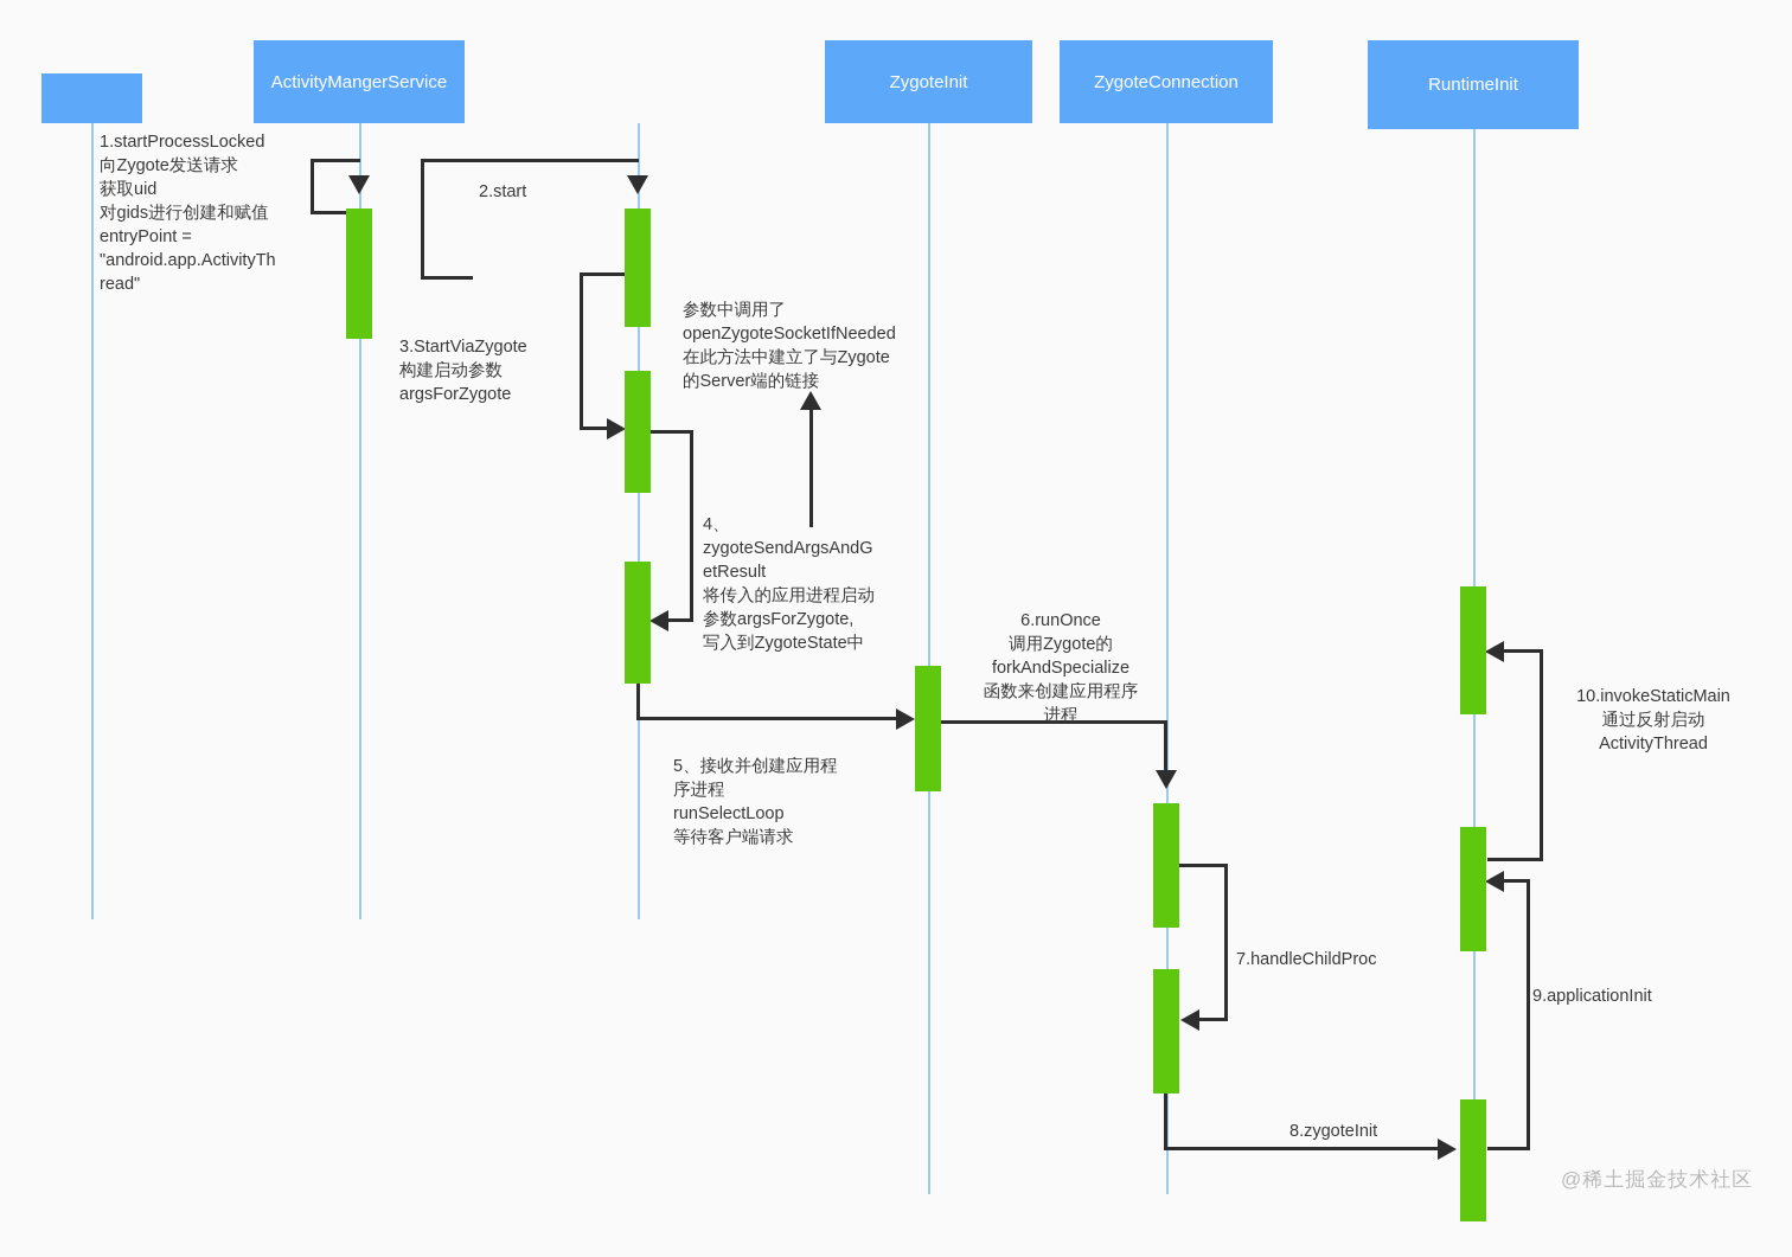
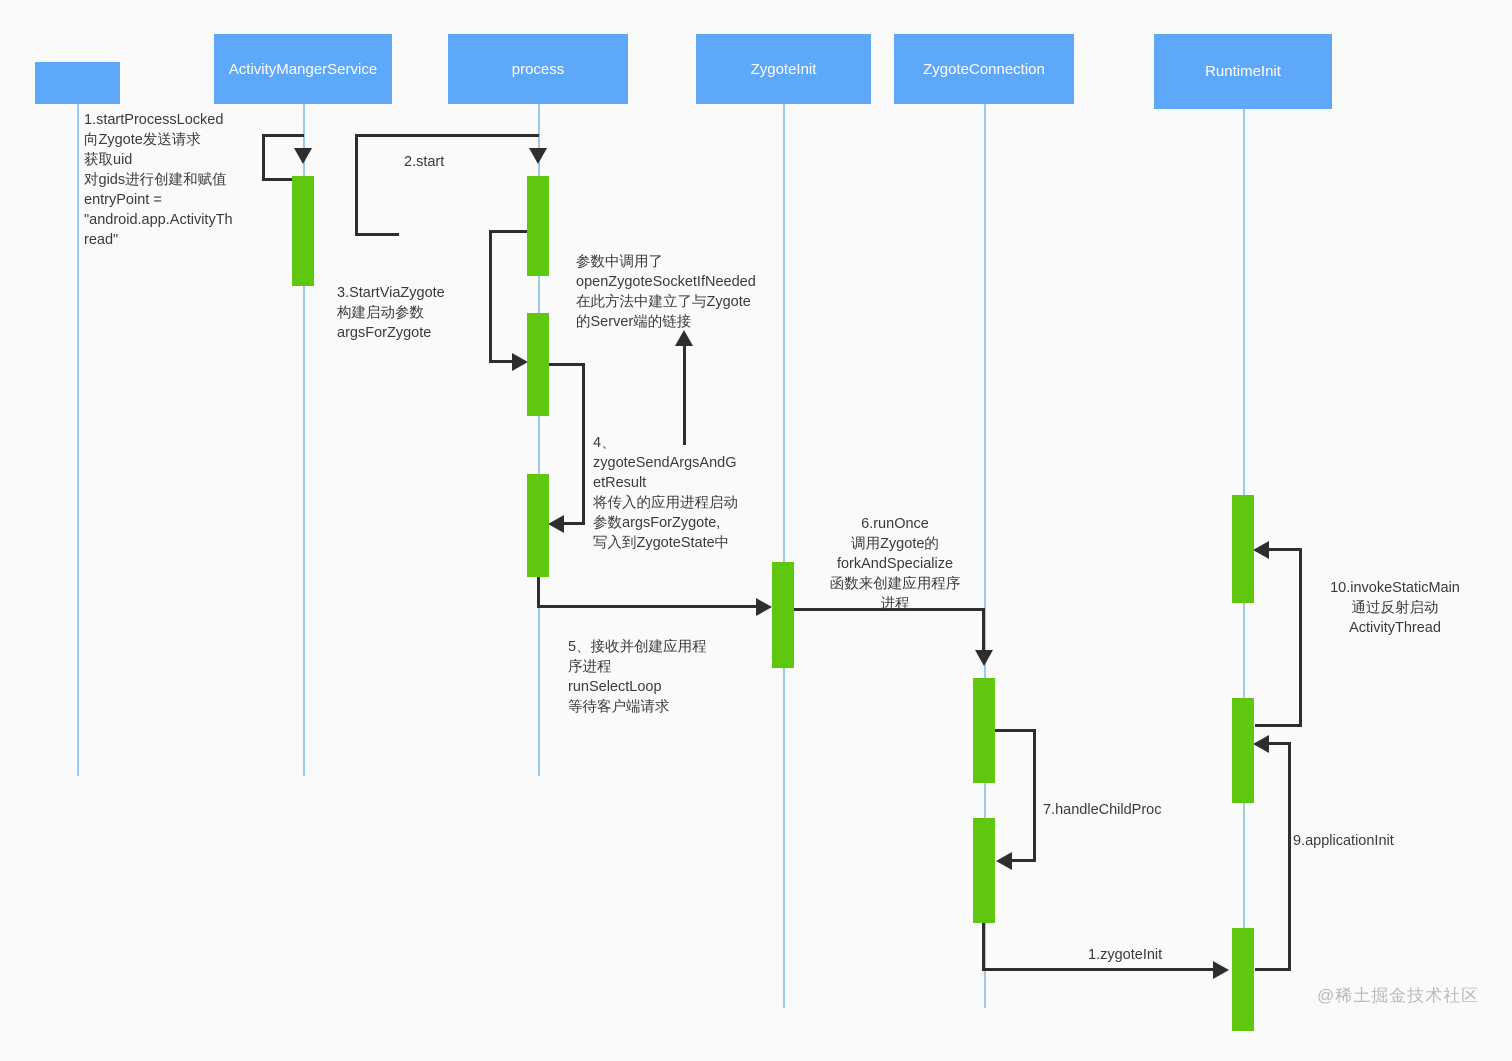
  ActivityMangerService
+ process
  ZygoteInit
  ZygoteConnection
  RuntimeInit
  1.startProcessLocked
  向Zygote发送请求
  获取uid
  对gids进行创建和赋值
  entryPoint =
  "android.app.ActivityTh
  read"
  2.start
  3.StartViaZygote
  构建启动参数
  argsForZygote
  参数中调用了
  openZygoteSocketIfNeeded
  在此方法中建立了与Zygote
  的Server端的链接
  4、
  zygoteSendArgsAndG
  etResult
  将传入的应用进程启动
  参数argsForZygote,
  写入到ZygoteState中
  5、接收并创建应用程
  序进程
  runSelectLoop
  等待客户端请求
  6.runOnce
  调用Zygote的
  forkAndSpecialize
  函数来创建应用程序
  进程
  7.handleChildProc
- 8.zygoteInit
+ 1.zygoteInit
  9.applicationInit
  10.invokeStaticMain
  通过反射启动
  ActivityThread
  @稀土掘金技术社区
